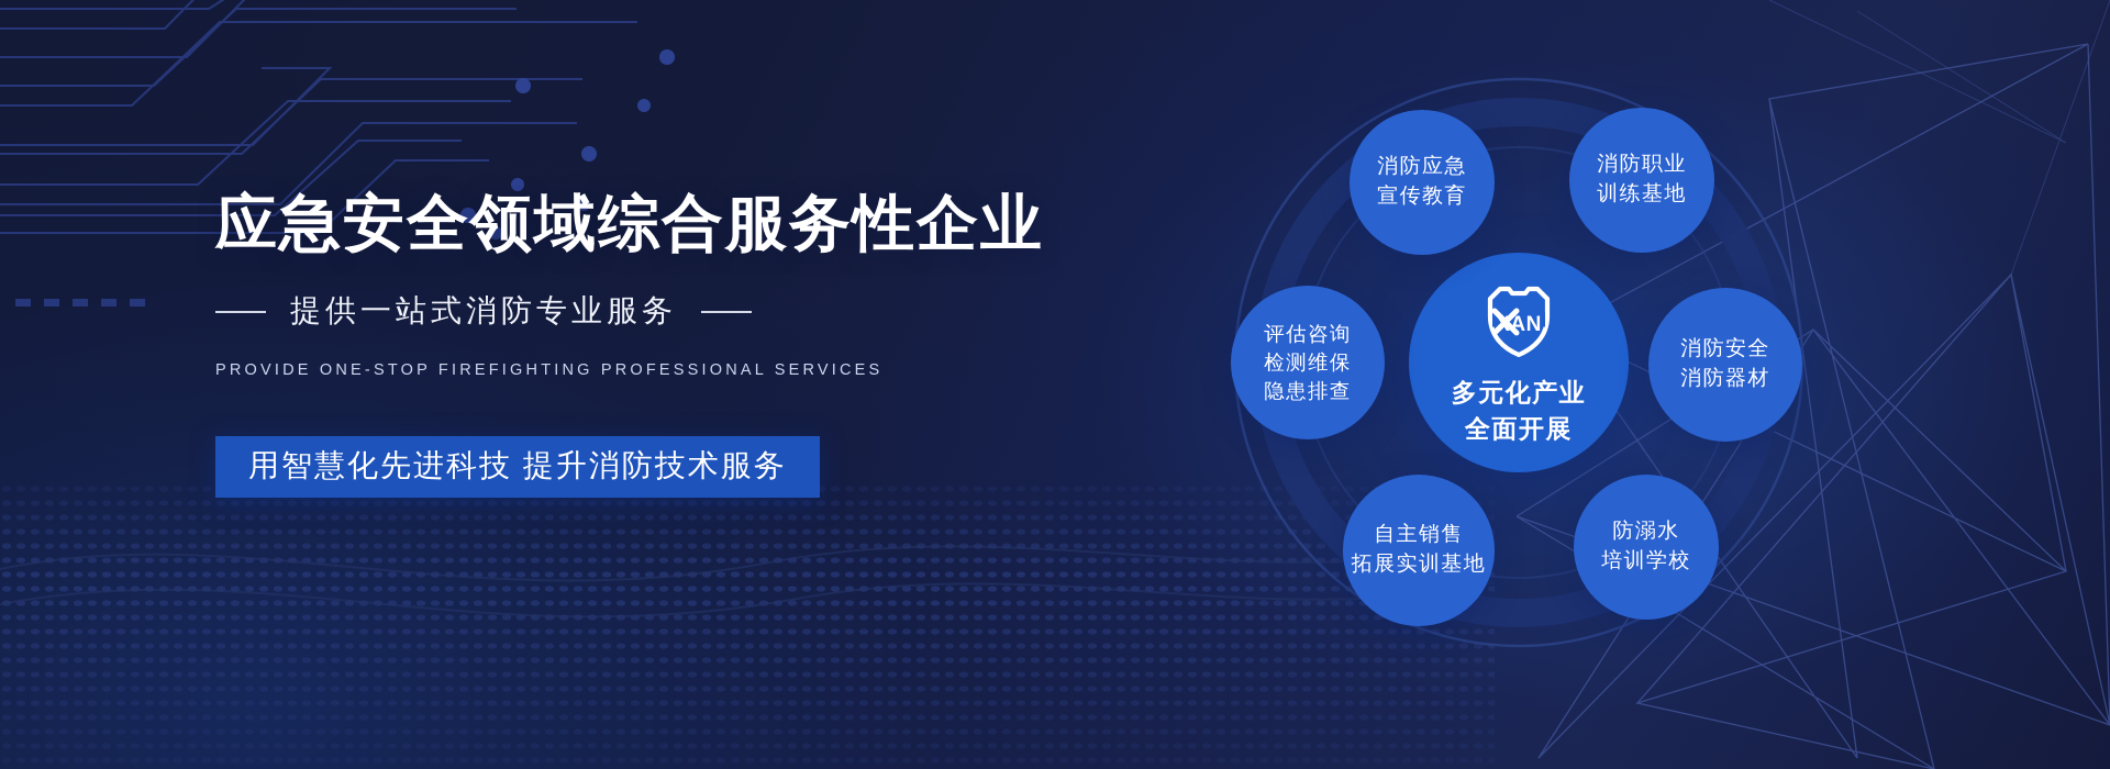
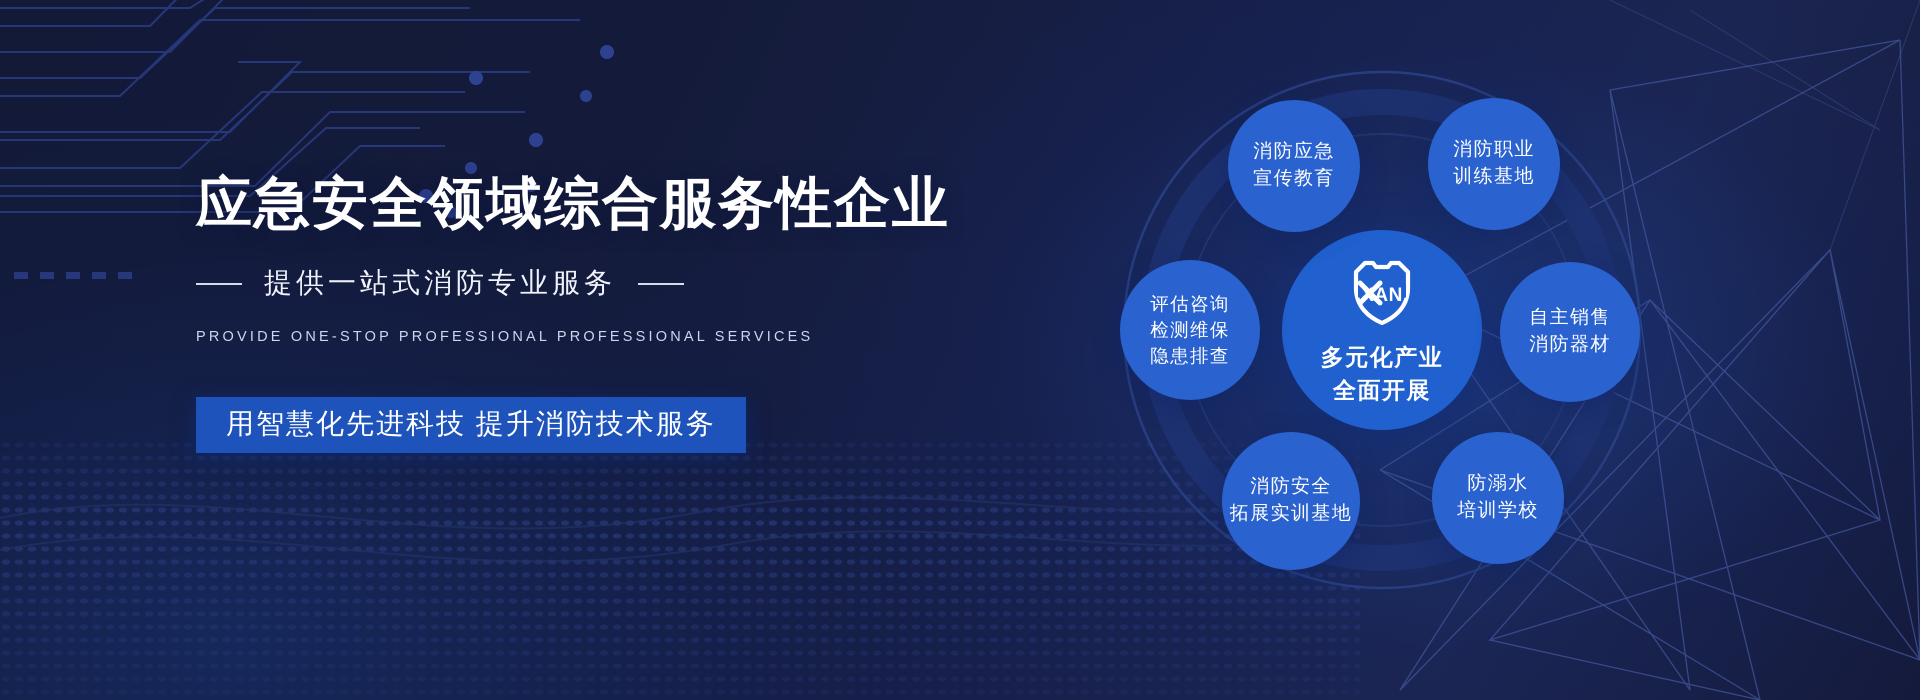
  应急安全领域综合服务性企业
  提供一站式消防专业服务
- PROVIDE ONE-STOP FIREFIGHTING PROFESSIONAL SERVICES
+ PROVIDE ONE-STOP PROFESSIONAL PROFESSIONAL SERVICES
  用智慧化先进科技 提升消防技术服务
  多元化产业
  全面开展
  消防应急
  宣传教育
  消防职业
  训练基地
- 消防安全
+ 自主销售
  消防器材
  防溺水
  培训学校
- 自主销售
+ 消防安全
  拓展实训基地
  评估咨询
  检测维保
  隐患排查
